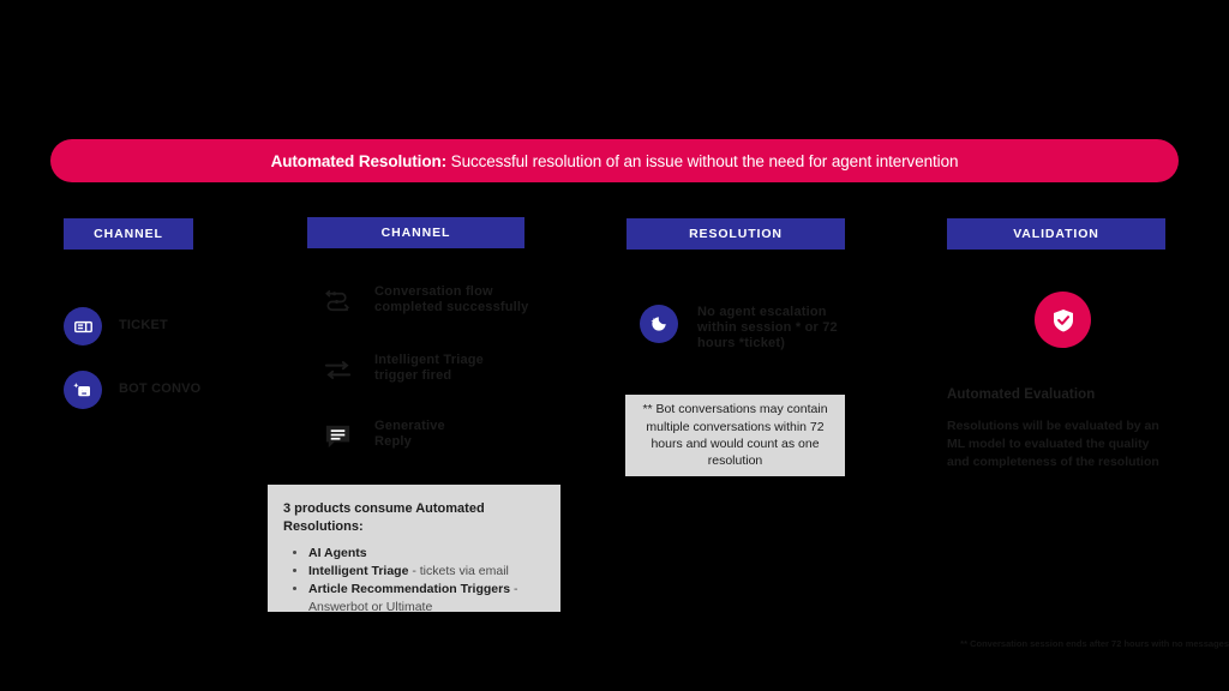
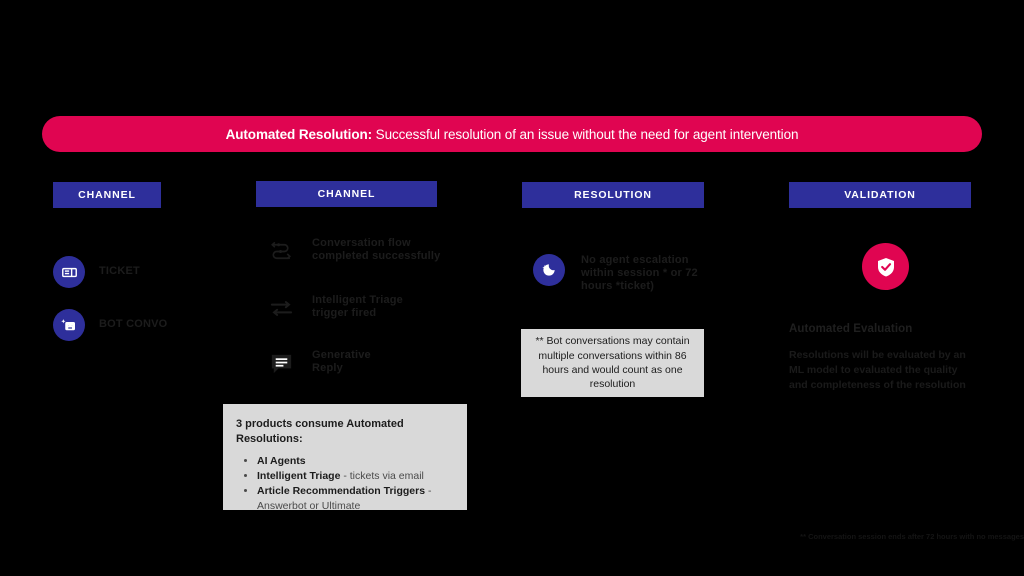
  Automated Resolution: Successful resolution of an issue without the need for agent intervention
  CHANNEL
  CHANNEL
  RESOLUTION
  VALIDATION
  TICKET
  BOT CONVO
  Conversation flow
  completed successfully
  Intelligent Triage
  trigger fired
  Generative
  Reply
  3 products consume Automated Resolutions:
  AI Agents
  Intelligent Triage - tickets via email
  Article Recommendation Triggers - Answerbot or Ultimate
  No agent escalation
  within session * or 72
  hours *ticket)
- ** Bot conversations may contain multiple conversations within 72 hours and would count as one resolution
+ ** Bot conversations may contain multiple conversations within 86 hours and would count as one resolution
  Automated Evaluation
  Resolutions will be evaluated by an ML model to evaluated the quality and completeness of the resolution
